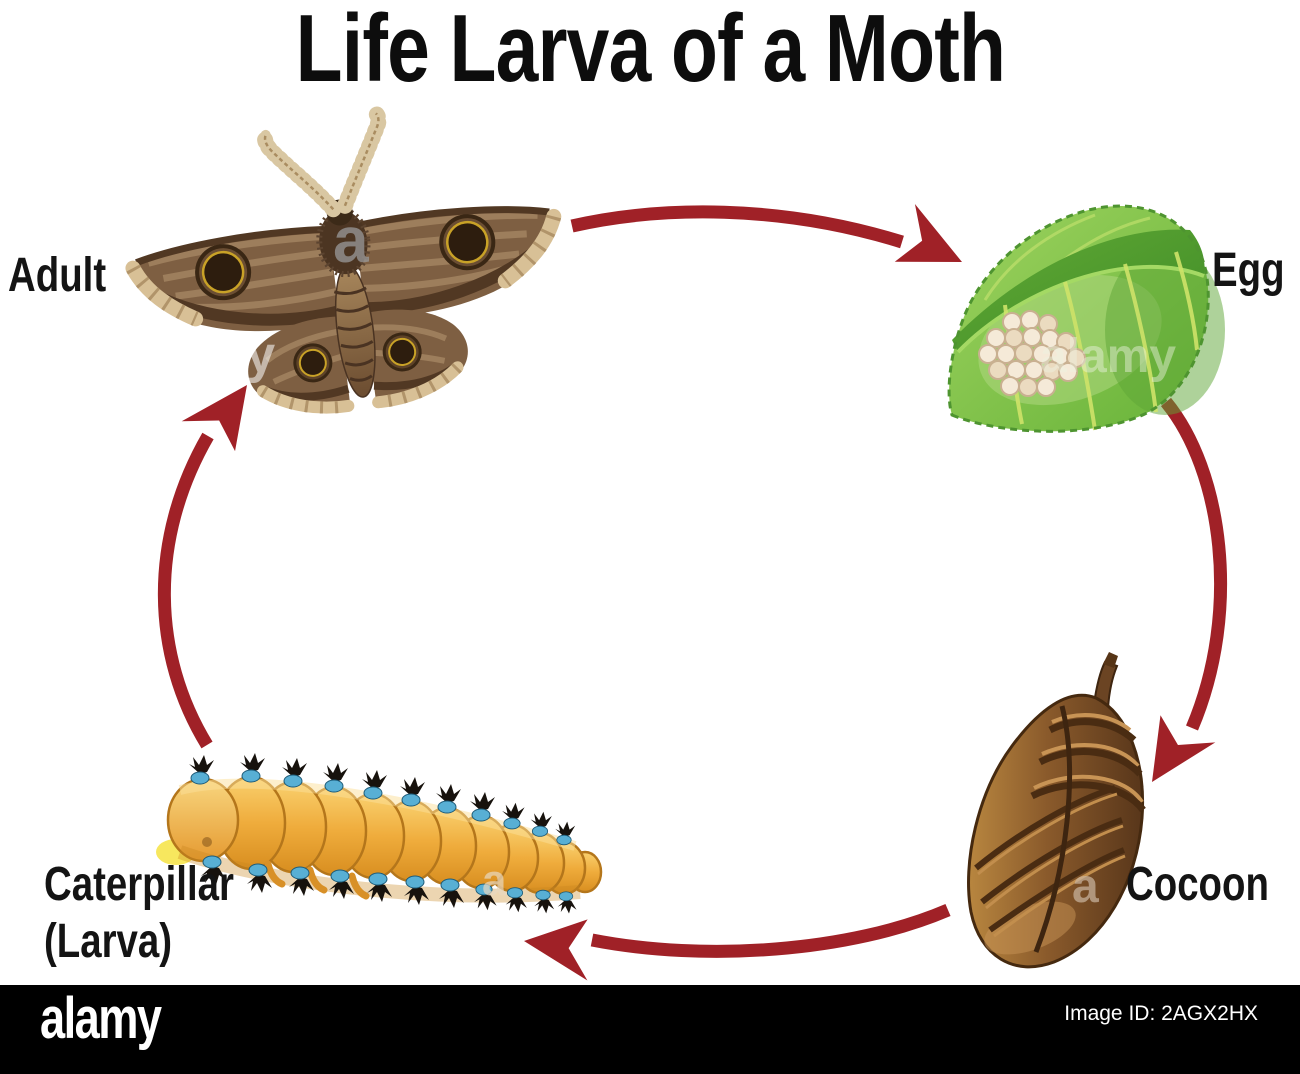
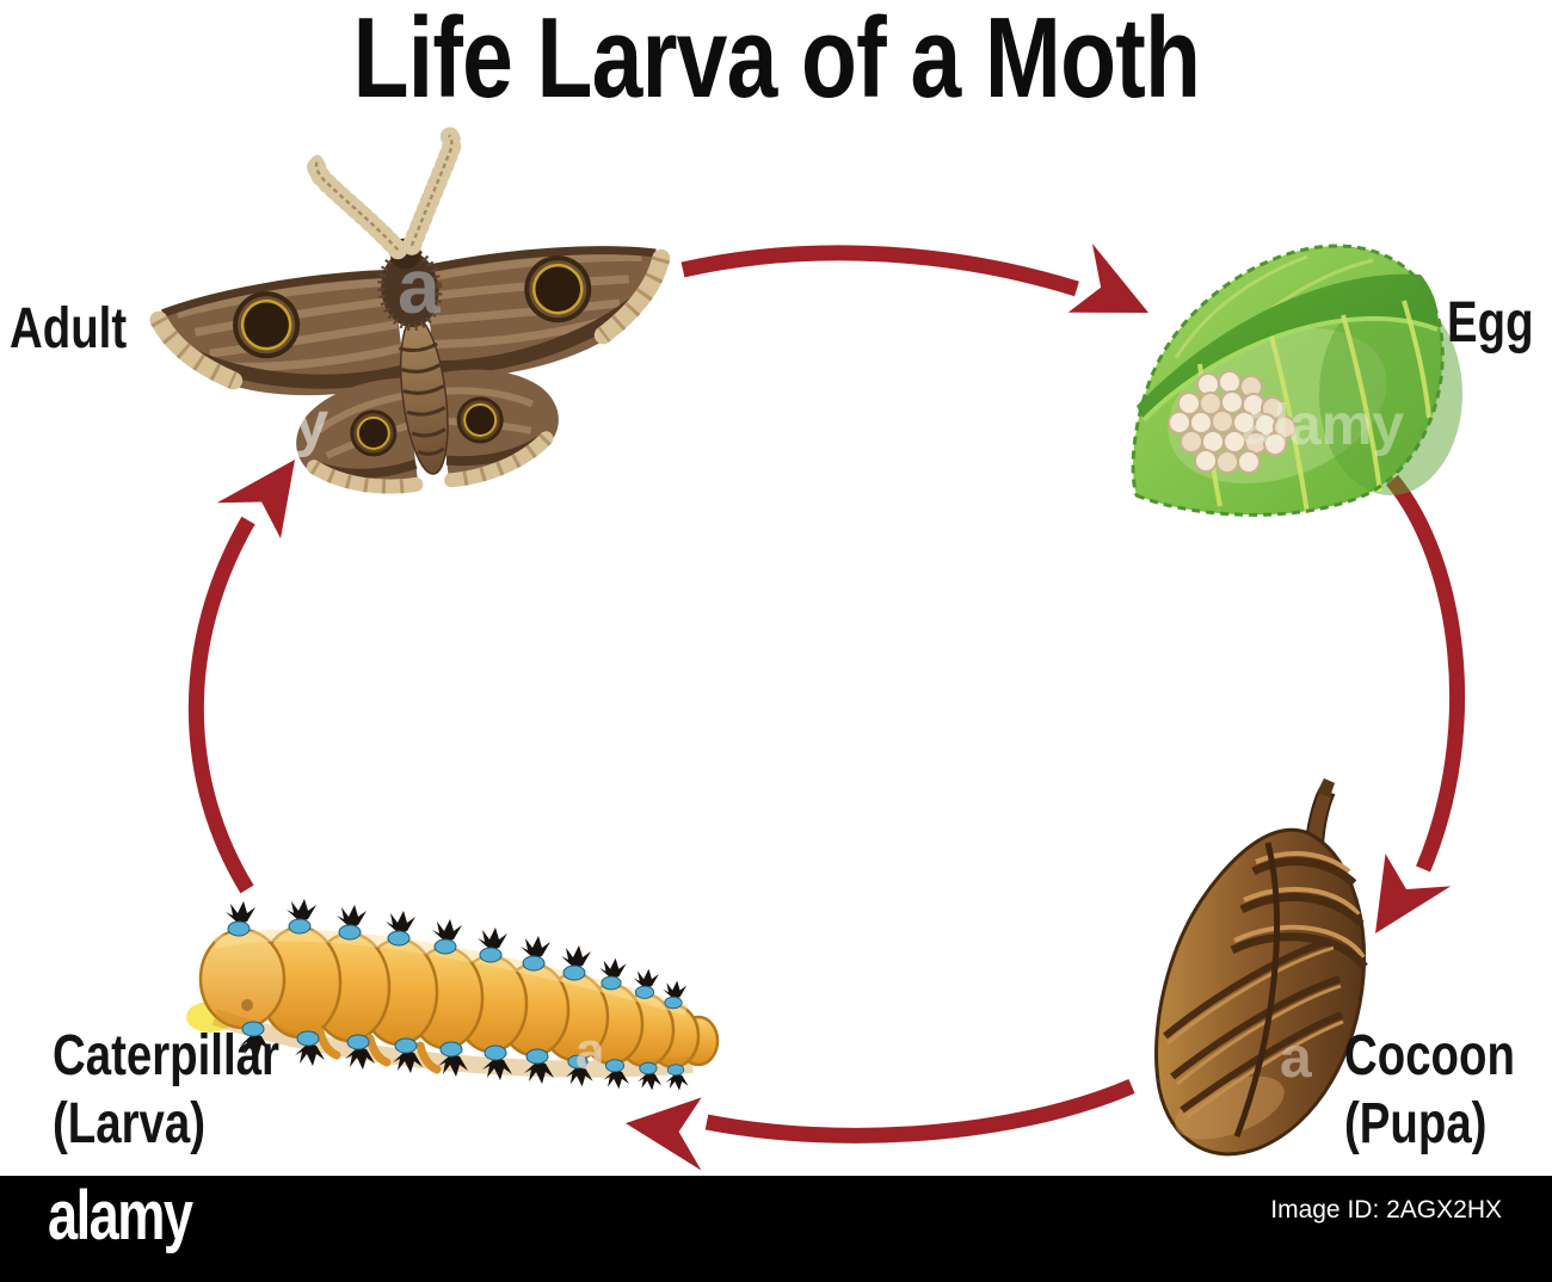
  a
  my
  alamy
  a
  a
  Life Larva of a Moth
  Adult
  Egg
  Cocoon
+ (Pupa)
  Caterpillar
  (Larva)
  alamy
  Image ID: 2AGX2HX
